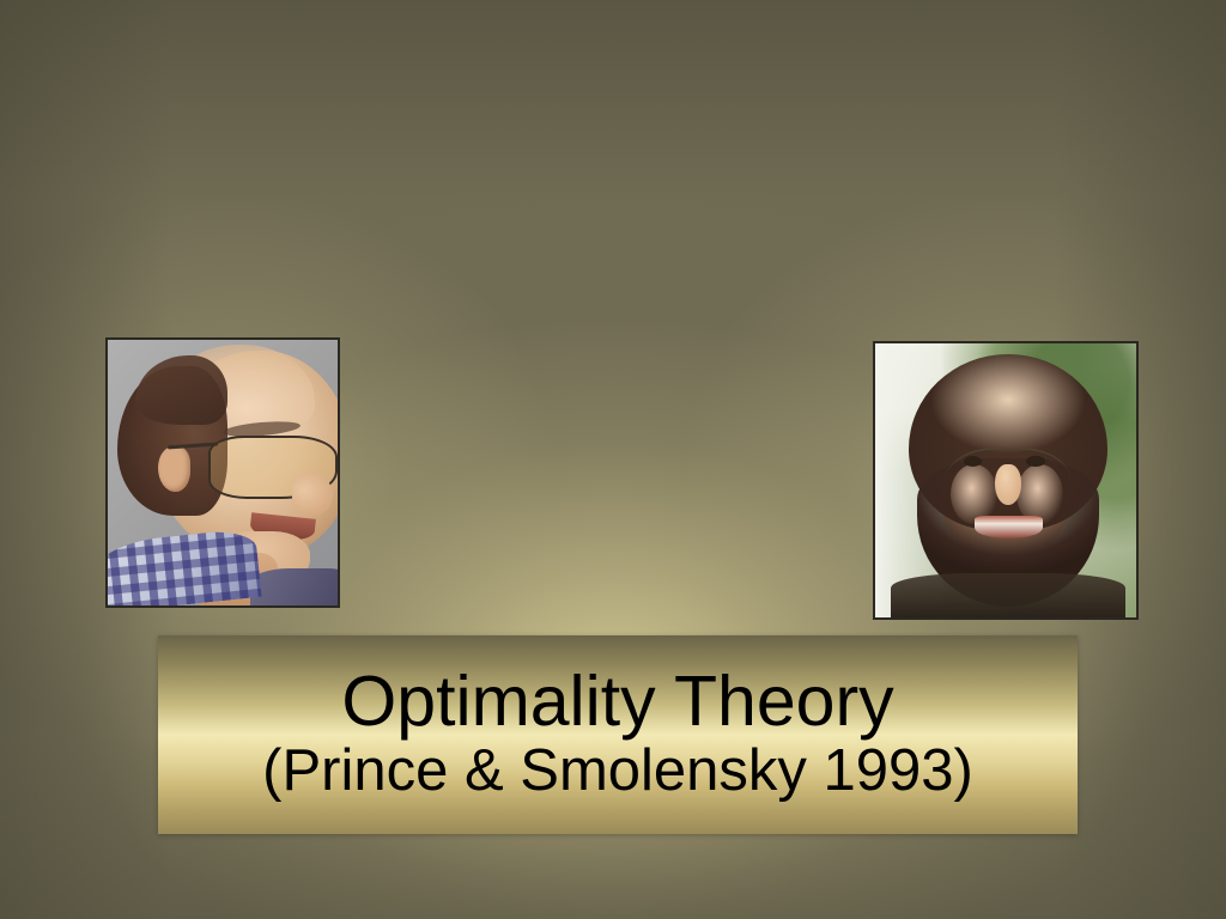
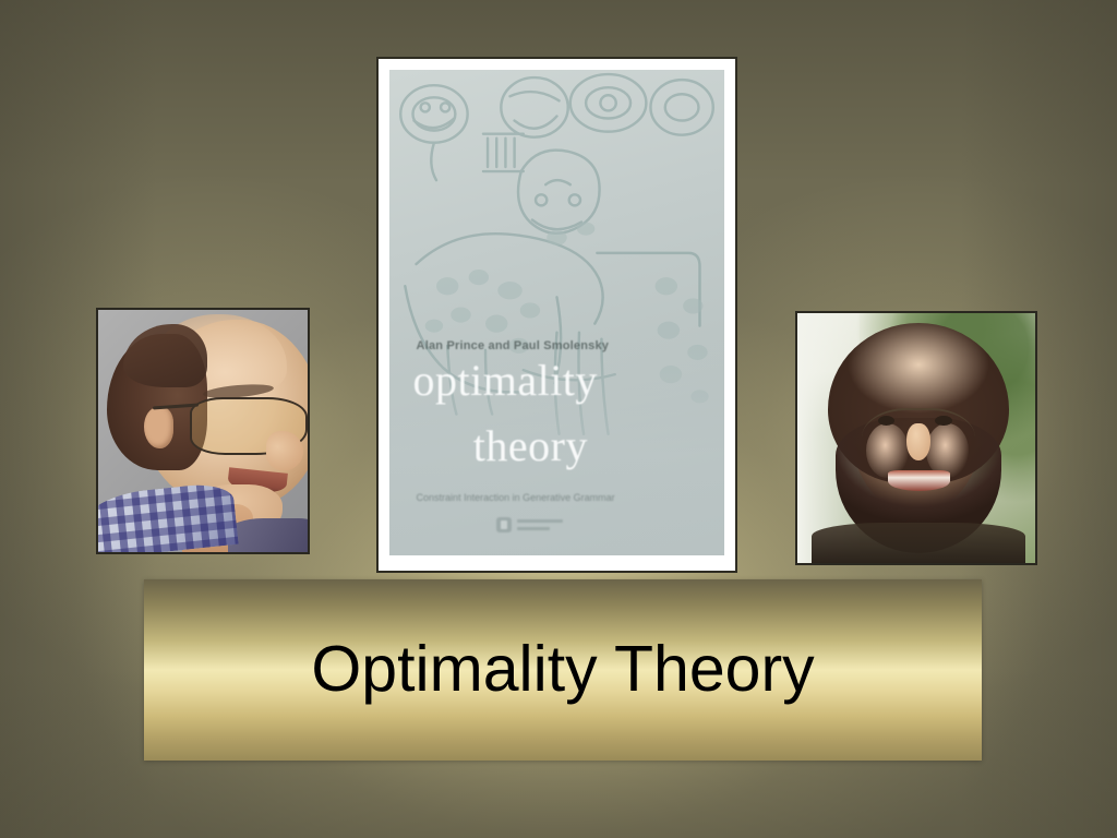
+ Alan Prince and Paul Smolensky
+ optimality
+ theory
+ Constraint Interaction in Generative Grammar
  Optimality Theory
- (Prince & Smolensky 1993)
